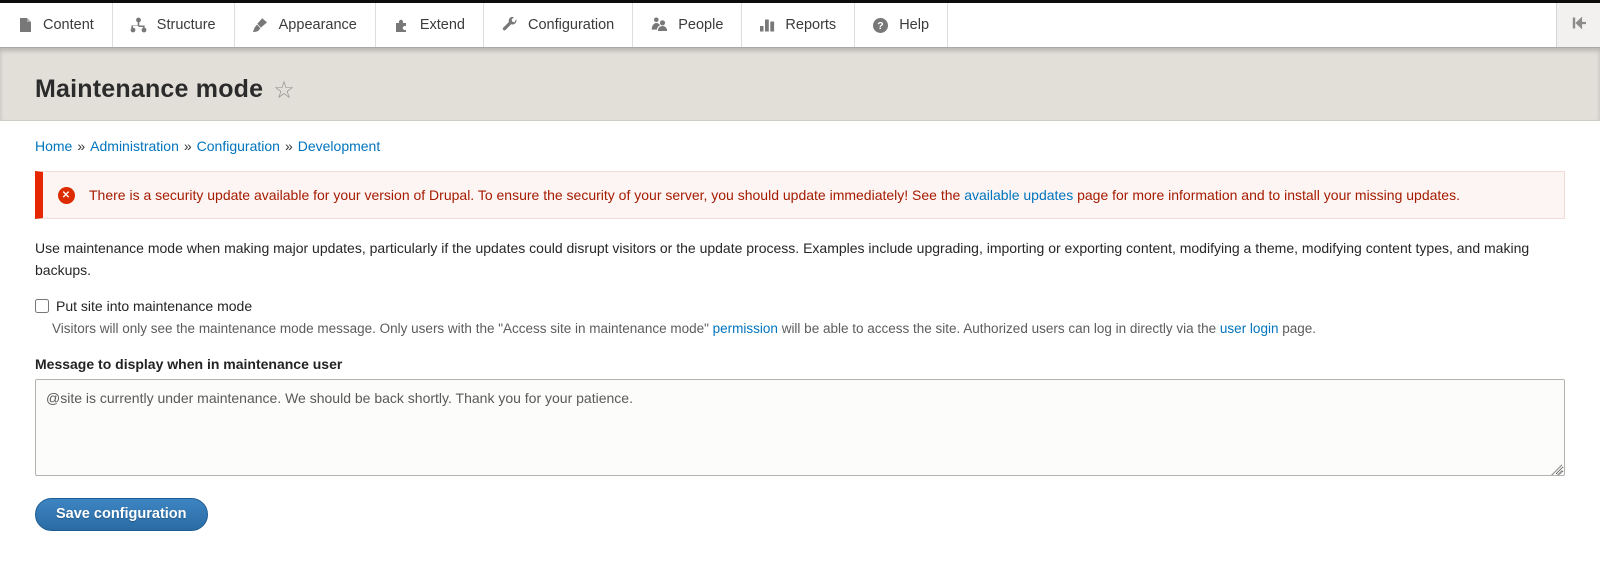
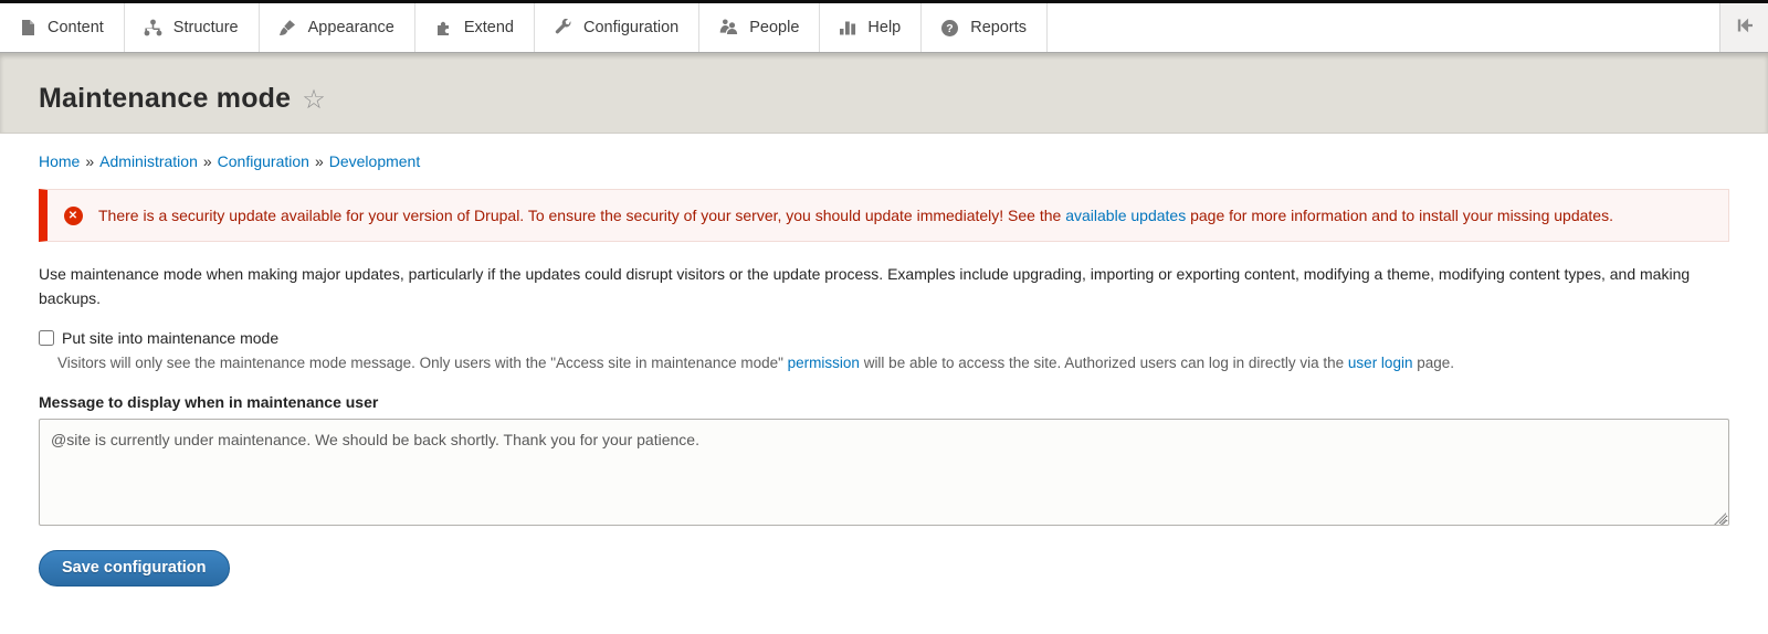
  Content
  Structure
  Appearance
  Extend
  Configuration
  People
- Reports
+ Help
  ?
- Help
+ Reports
  Maintenance mode
  ☆
  Home » Administration » Configuration » Development
  ✕
  There is a security update available for your version of Drupal. To ensure the security of your server, you should update immediately! See the available updates page for more information and to install your missing updates.
  Use maintenance mode when making major updates, particularly if the updates could disrupt visitors or the update process. Examples include upgrading, importing or exporting content, modifying a theme, modifying content types, and making backups.
  Put site into maintenance mode
  Visitors will only see the maintenance mode message. Only users with the "Access site in maintenance mode" permission will be able to access the site. Authorized users can log in directly via the user login page.
  Message to display when in maintenance user
  @site is currently under maintenance. We should be back shortly. Thank you for your patience.
  Save configuration
